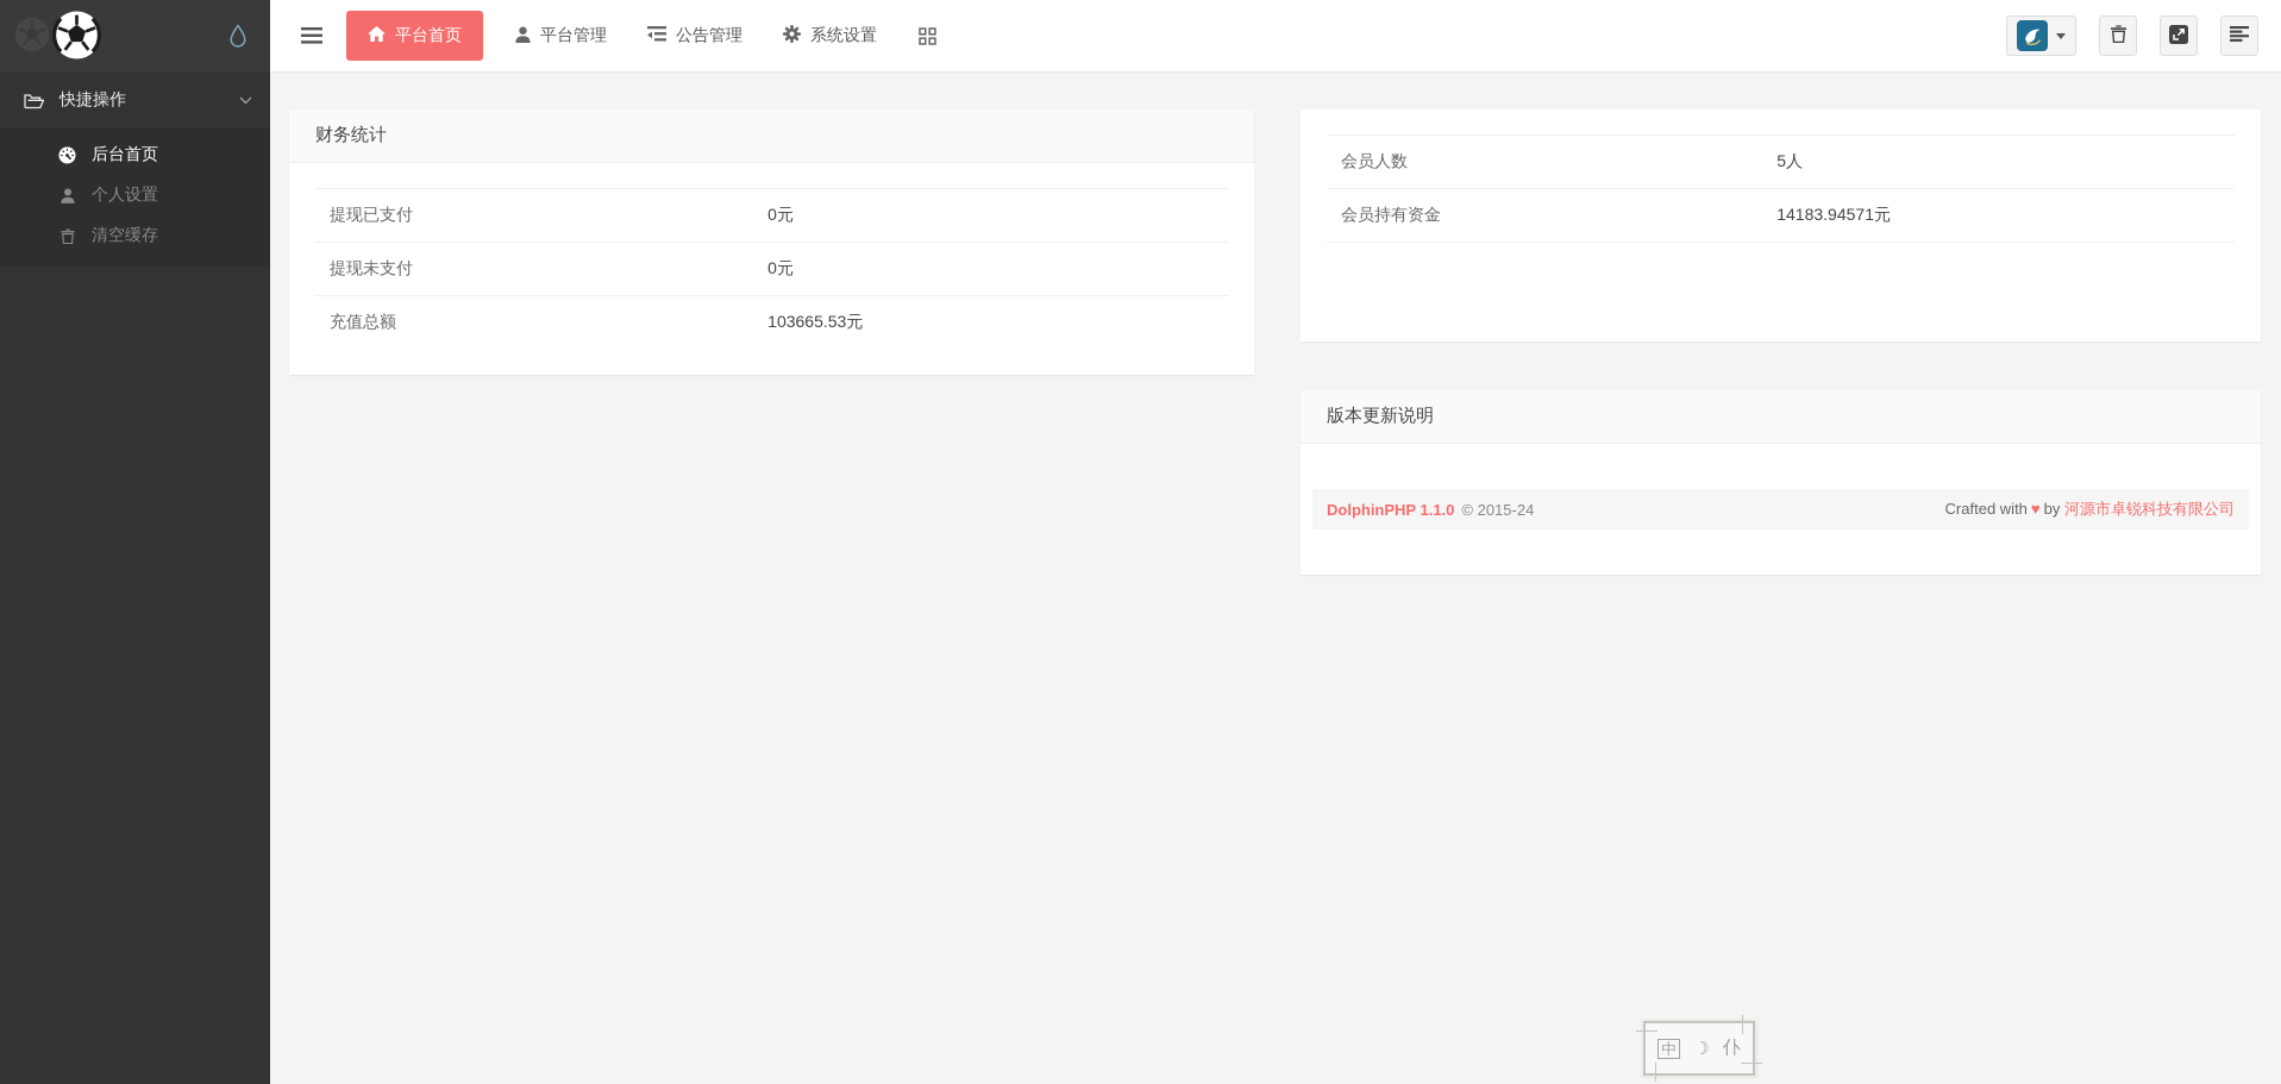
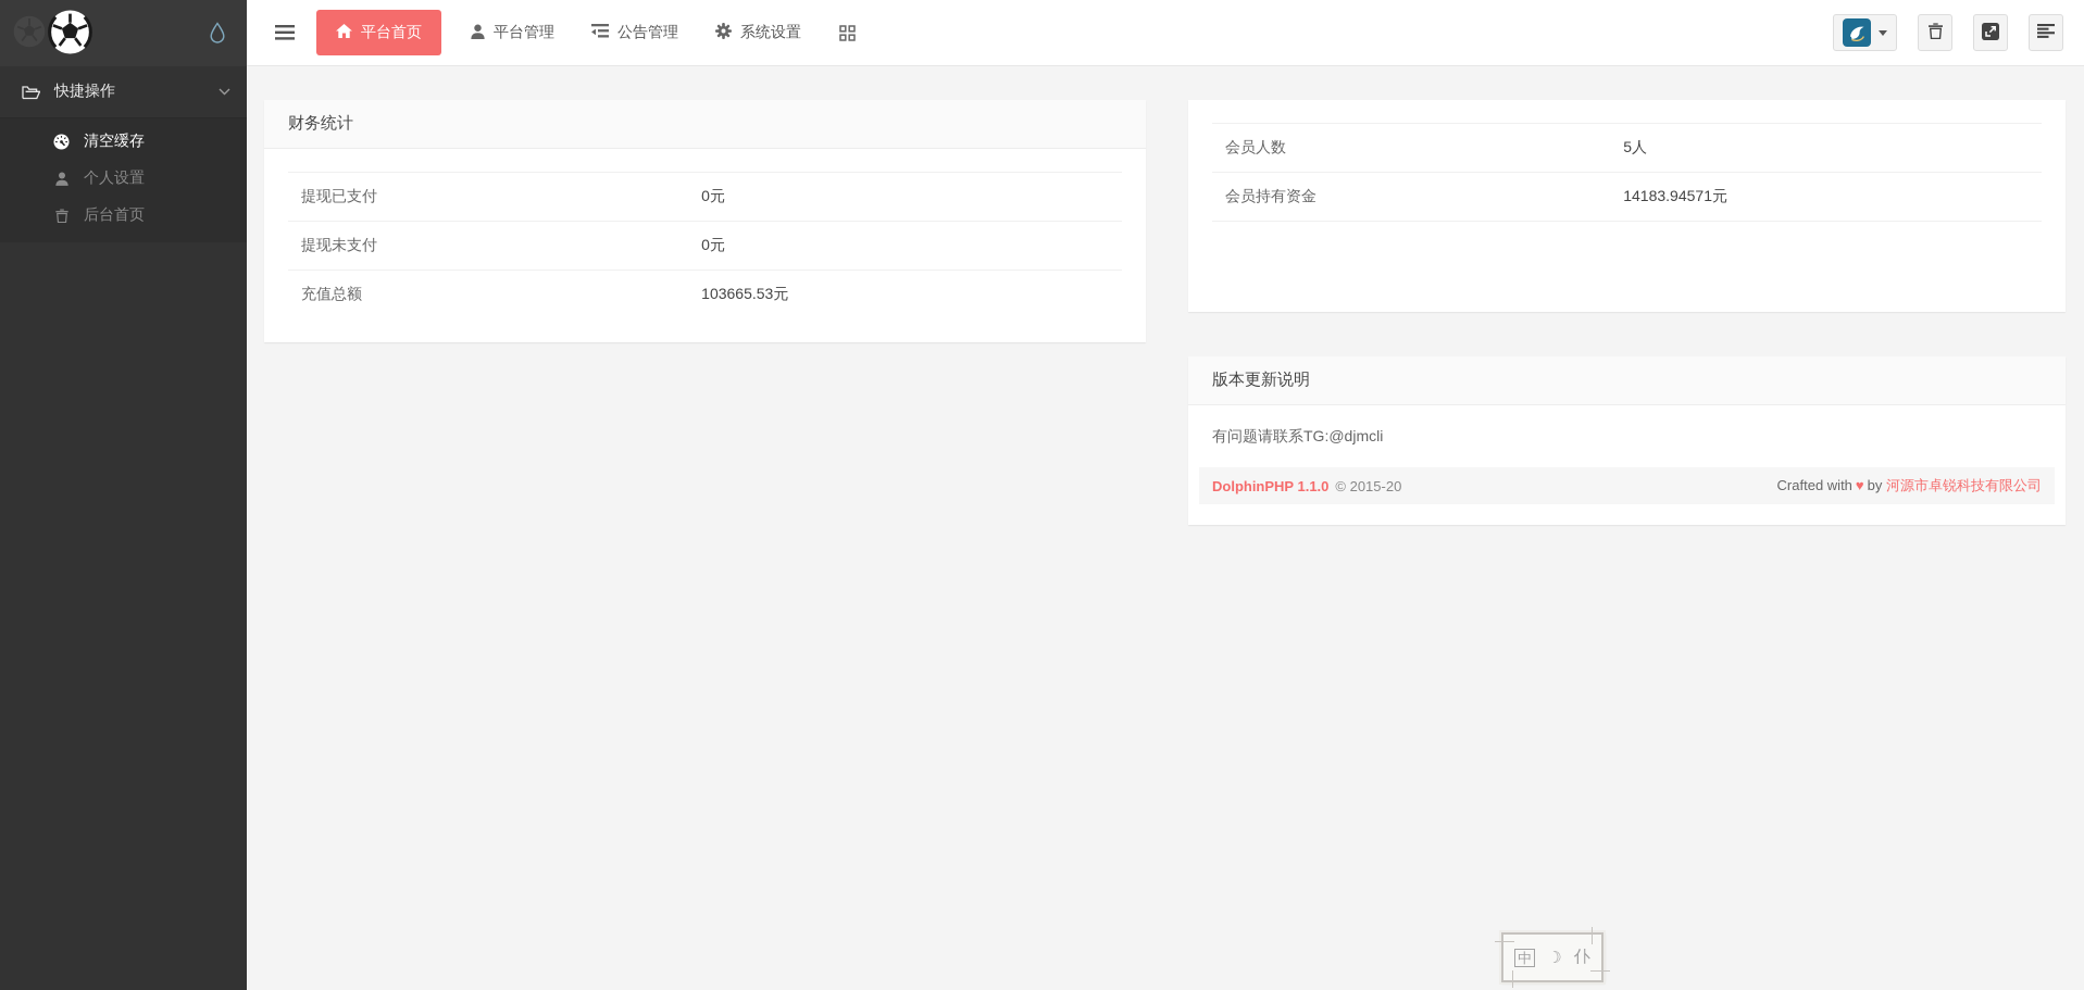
  快捷操作
- 后台首页
+ 清空缓存
  个人设置
- 清空缓存
+ 后台首页
  平台首页
  平台管理
  公告管理
  系统设置
  财务统计
  提现已支付	0元
  提现未支付	0元
  充值总额	103665.53元
  会员人数	5人
  会员持有资金	14183.94571元
  版本更新说明
+ 有问题请联系TG:@djmcli
- DolphinPHP 1.1.0 © 2015-24
+ DolphinPHP 1.1.0 © 2015-20
  Crafted with ♥ by 河源市卓锐科技有限公司
  中
  ☽
  仆
